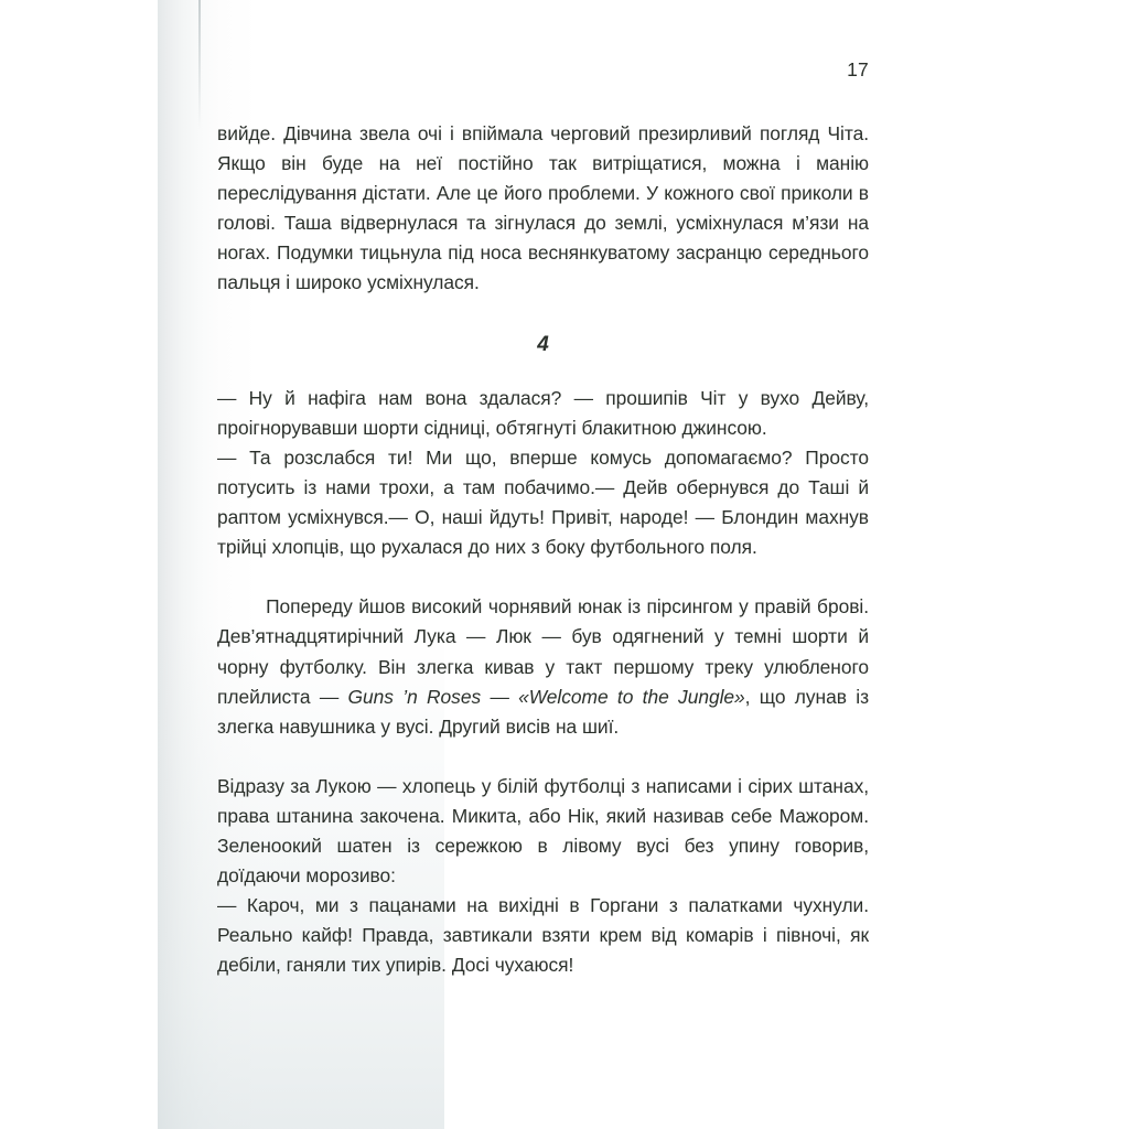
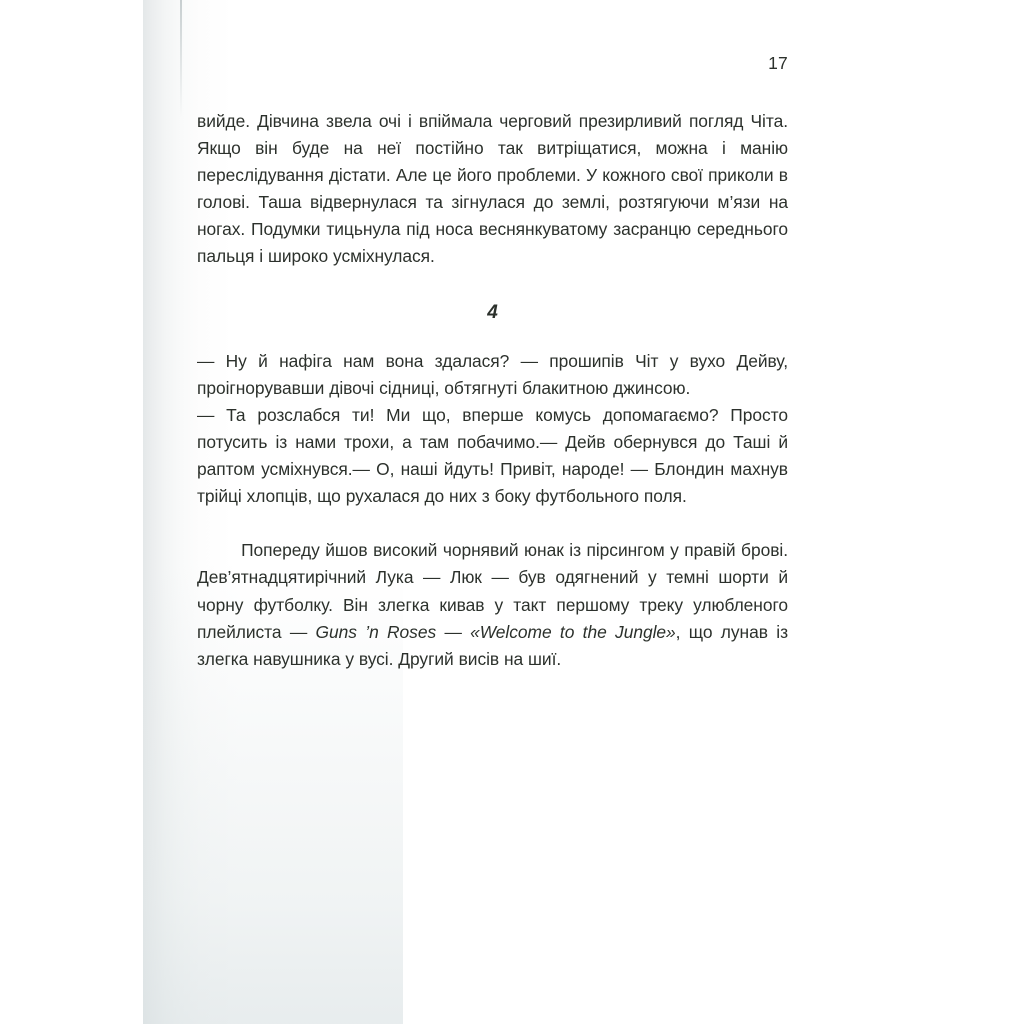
  17
- вийде. Дівчина звела очі і впіймала черговий презирливий погляд Чіта. Якщо він буде на неї постійно так витріщатися, можна і манію переслідування дістати. Але це його проблеми. У кожного свої приколи в голові. Таша відвернулася та зігнула­ся до землі, усміхнулася м’язи на ногах. Подумки тицьнула під носа веснянкуватому засранцю середнього пальця і широко усміхнулася.
+ вийде. Дівчина звела очі і впіймала черговий презирливий погляд Чіта. Якщо він буде на неї постійно так витріщатися, можна і манію переслідування дістати. Але це його проблеми. У кожного свої приколи в голові. Таша відвернулася та зігнула­ся до землі, розтягуючи м’язи на ногах. Подумки тицьнула під носа веснянкуватому засранцю середнього пальця і широко усміхнулася.
  4
- — Ну й нафіга нам вона здалася? — прошипів Чіт у вухо Дейву, проігнорувавши шорти сідниці, обтягнуті блакитною джинсою.
+ — Ну й нафіга нам вона здалася? — прошипів Чіт у вухо Дейву, проігнорувавши дівочі сідниці, обтягнуті блакитною джинсою.
  — Та розслабся ти! Ми що, вперше комусь допомагаємо? Просто потусить із нами трохи, а там побачимо.— Дейв обер­нувся до Таші й раптом усміхнувся.— О, наші йдуть! Привіт, народе! — Блондин махнув трійці хлопців, що рухалася до них з боку футбольного поля.
  Попереду йшов високий чорнявий юнак із пірсингом у пра­вій брові. Дев’ятнадцятирічний Лука — Люк — був одягнений у темні шорти й чорну футболку. Він злегка кивав у такт першо­му треку улюбленого плейлиста — Guns ’n Roses — «Welcome to the Jungle», що лунав із злегка навушника у вусі. Другий висів на шиї.
- Відразу за Лукою — хлопець у білій футболці з написами і сірих штанах, права штанина закочена. Микита, або Нік, який називав себе Мажором. Зеленоокий шатен із сережкою в ліво­му вусі без упину говорив, доїдаючи морозиво:
- — Кароч, ми з пацанами на вихідні в Горгани з палатками чухнули. Реально кайф! Правда, завтикали взяти крем від кома­рів і півночі, як дебіли, ганяли тих упирів. Досі чухаюся!
